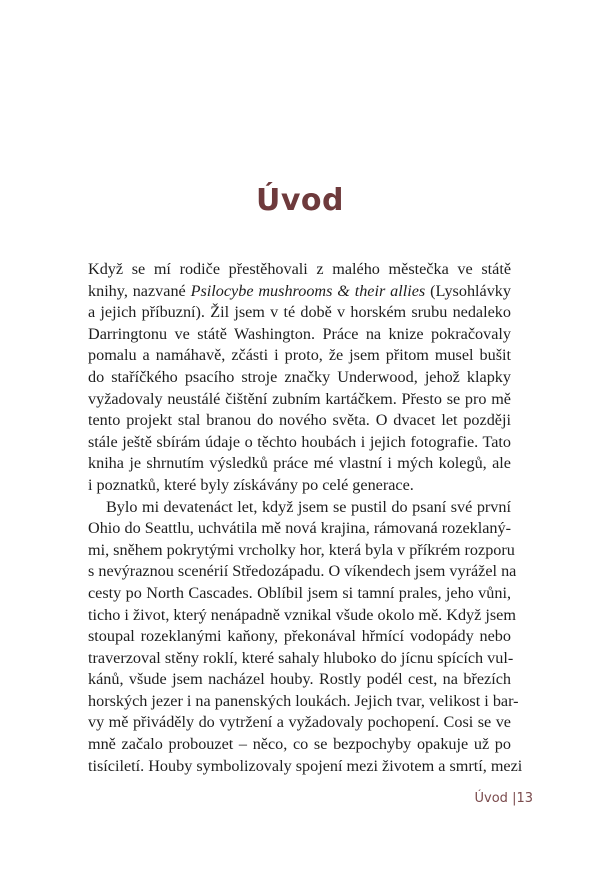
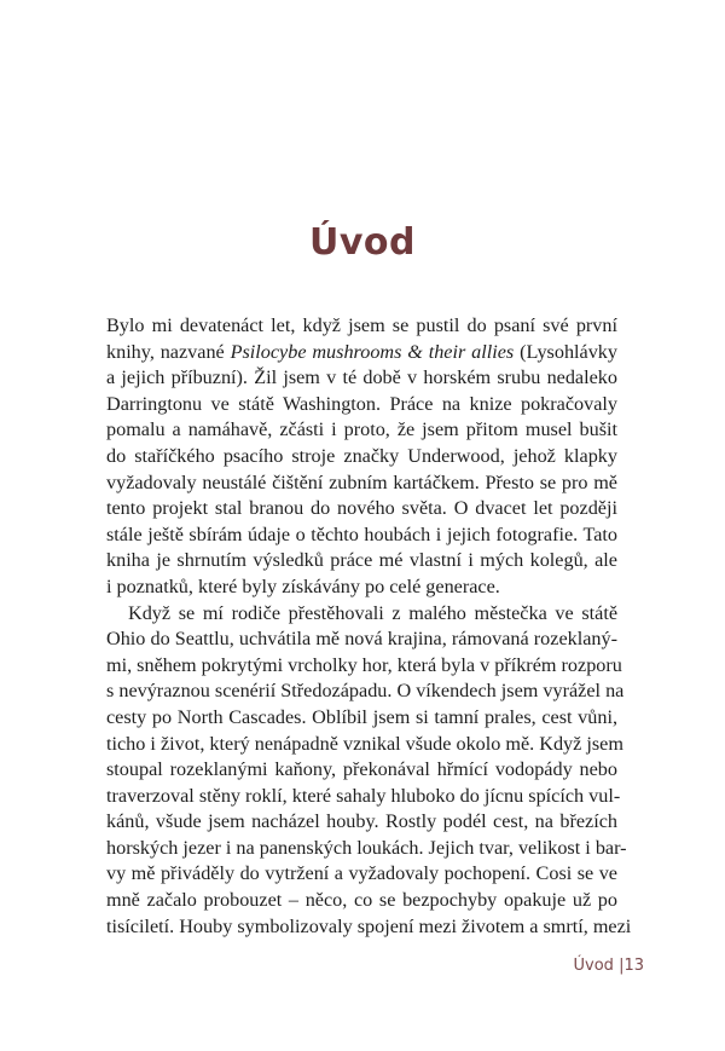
  Úvod
- Když se mí rodiče přestěhovali z malého městečka ve státě
+ Bylo mi devatenáct let, když jsem se pustil do psaní své první
  knihy, nazvané Psilocybe mushrooms & their allies (Lysohlávky
  a jejich příbuzní). Žil jsem v té době v horském srubu nedaleko
  Darringtonu ve státě Washington. Práce na knize pokračovaly
  pomalu a namáhavě, zčásti i proto, že jsem přitom musel bušit
  do staříčkého psacího stroje značky Underwood, jehož klapky
  vyžadovaly neustálé čištění zubním kartáčkem. Přesto se pro mě
  tento projekt stal branou do nového světa. O dvacet let později
  stále ještě sbírám údaje o těchto houbách i jejich fotografie. Tato
  kniha je shrnutím výsledků práce mé vlastní i mých kolegů, ale
  i poznatků, které byly získávány po celé generace.
- Bylo mi devatenáct let, když jsem se pustil do psaní své první
+ Když se mí rodiče přestěhovali z malého městečka ve státě
  Ohio do Seattlu, uchvátila mě nová krajina, rámovaná rozeklaný-
  mi, sněhem pokrytými vrcholky hor, která byla v příkrém rozporu
  s nevýraznou scenérií Středozápadu. O víkendech jsem vyrážel na
- cesty po North Cascades. Oblíbil jsem si tamní prales, jeho vůni,
+ cesty po North Cascades. Oblíbil jsem si tamní prales, cest vůni,
  ticho i život, který nenápadně vznikal všude okolo mě. Když jsem
  stoupal rozeklanými kaňony, překonával hřmící vodopády nebo
  traverzoval stěny roklí, které sahaly hluboko do jícnu spících vul-
  kánů, všude jsem nacházel houby. Rostly podél cest, na březích
  horských jezer i na panenských loukách. Jejich tvar, velikost i bar-
  vy mě přiváděly do vytržení a vyžadovaly pochopení. Cosi se ve
  mně začalo probouzet – něco, co se bezpochyby opakuje už po
  tisíciletí. Houby symbolizovaly spojení mezi životem a smrtí, mezi
  Úvod |13
